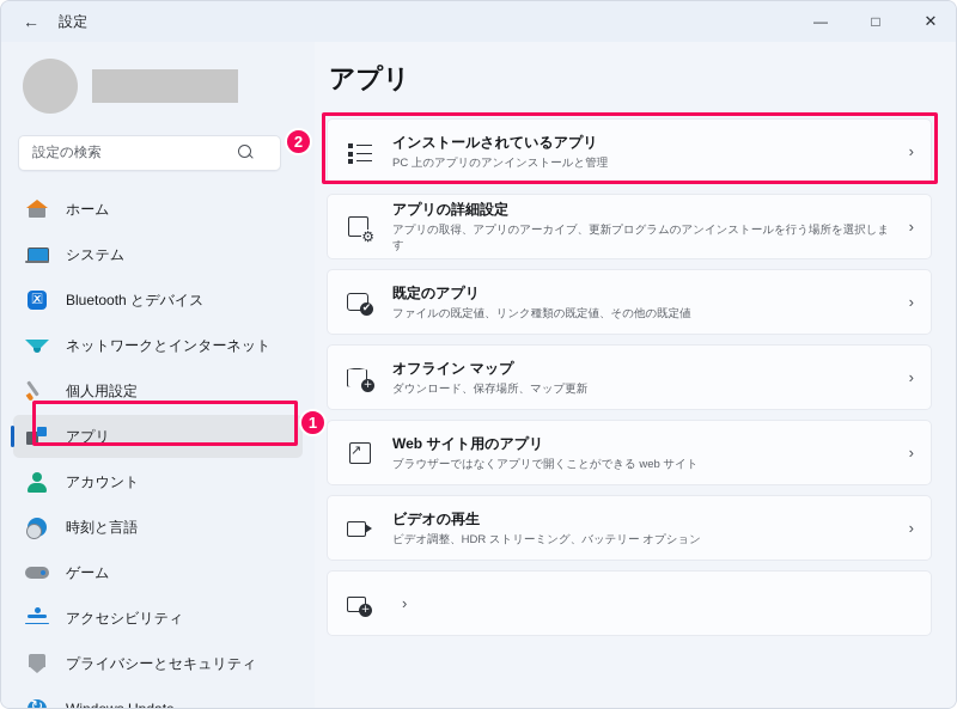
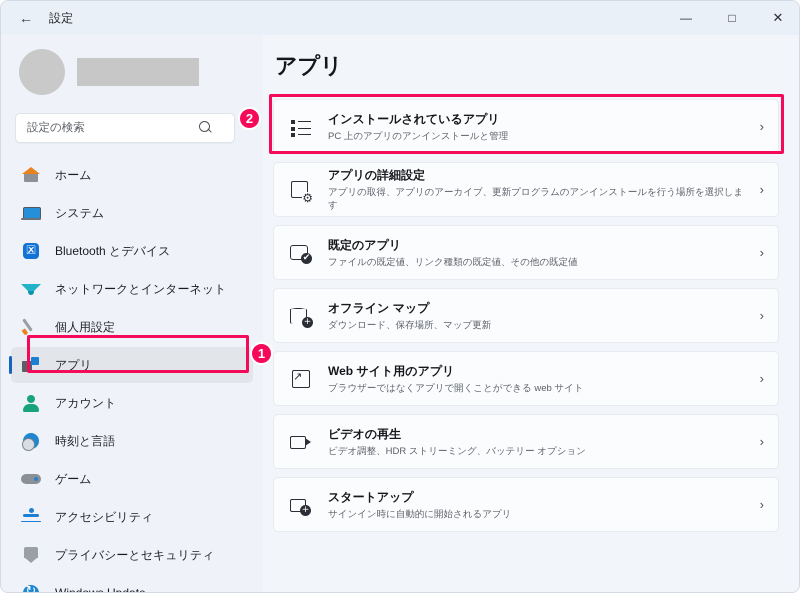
  ←
  設定
  —
  □
  ✕
  設定の検索
  ホーム
  システム
  Bluetooth とデバイス
  ネットワークとインターネット
  個人用設定
  アプリ
  アカウント
  時刻と言語
  ゲーム
  アクセシビリティ
  プライバシーとセキュリティ
  アプリ
  インストールされているアプリ
  PC 上のアプリのアンインストールと管理
  ›
  アプリの詳細設定
  アプリの取得、アプリのアーカイブ、更新プログラムのアンインストールを行う場所を選択します
  ›
  既定のアプリ
  ファイルの既定値、リンク種類の既定値、その他の既定値
  ›
  オフライン マップ
  ダウンロード、保存場所、マップ更新
  ›
  Web サイト用のアプリ
  ブラウザーではなくアプリで開くことができる web サイト
  ›
  ビデオの再生
  ビデオ調整、HDR ストリーミング、バッテリー オプション
  ›
+ スタートアップ
+ サインイン時に自動的に開始されるアプリ
  ›
  1
  2
